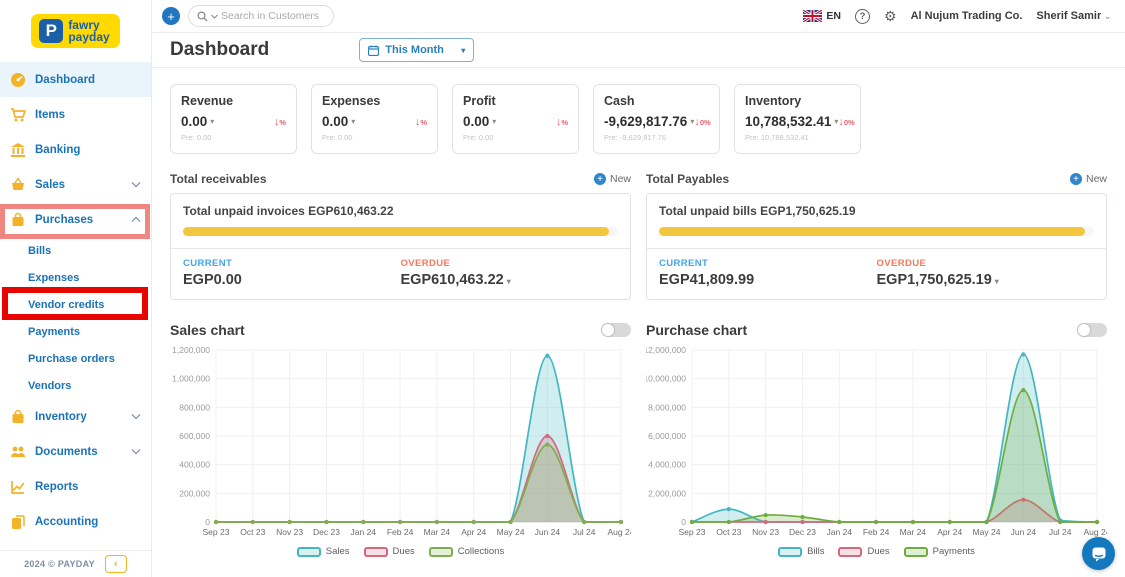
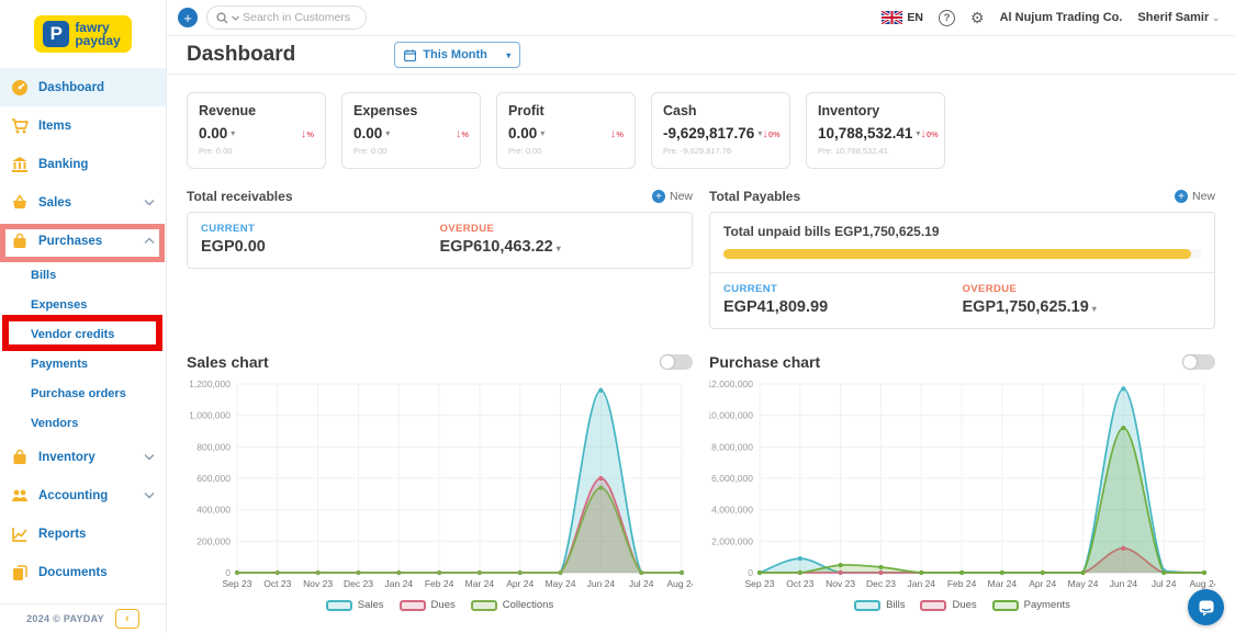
  P
  fawry
  payday
  Dashboard
  Items
  Banking
  Sales
  Purchases
  Bills
  Expenses
  Vendor credits
  Payments
  Purchase orders
  Vendors
  Inventory
- Documents
+ Accounting
  Reports
- Accounting
+ Documents
  2024 © PAYDAY
  ‹
  +
  Search in Customers
  EN
  ?
  ⚙
  Al Nujum Trading Co.
  Sherif Samir ⌄
  Dashboard
  This Month
  ▾
  Revenue
  0.00
  ▾
  ↓%
  Pre: 0.00
  Expenses
  0.00
  ▾
  ↓%
  Pre: 0.00
  Profit
  0.00
  ▾
  ↓%
  Pre: 0.00
  Cash
  -9,629,817.76
  ▾
  ↓0%
  Pre: -9,629,817.76
  Inventory
  10,788,532.41
  ▾
  ↓0%
  Pre: 10,788,532.41
  Total receivables
  +
  New
- Total unpaid invoices EGP610,463.22
  CURRENT
  EGP0.00
  OVERDUE
  EGP610,463.22 ▾
  Total Payables
  +
  New
  Total unpaid bills EGP1,750,625.19
  CURRENT
  EGP41,809.99
  OVERDUE
  EGP1,750,625.19 ▾
  Sales chart
  0
  200,000
  400,000
  600,000
  800,000
  1,000,000
  1,200,000
  Sep 23
  Oct 23
  Nov 23
  Dec 23
  Jan 24
  Feb 24
  Mar 24
  Apr 24
  May 24
  Jun 24
  Jul 24
  Aug 2
  Sales
  Dues
  Collections
  Purchase chart
  0
  2,000,000
  4,000,000
  6,000,000
  8,000,000
  10,000,000
  12,000,000
  Sep 23
  Oct 23
  Nov 23
  Dec 23
  Jan 24
  Feb 24
  Mar 24
  Apr 24
  May 24
  Jun 24
  Jul 24
  Aug 2
  Bills
  Dues
  Payments
